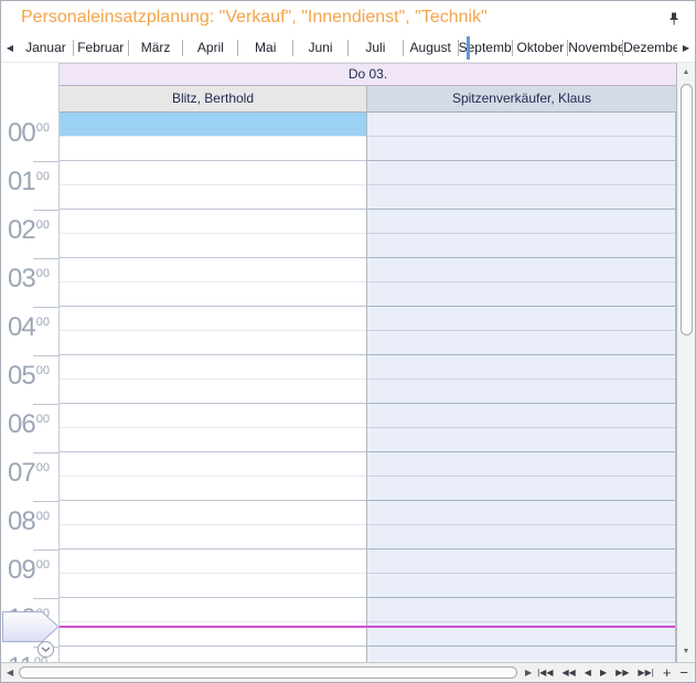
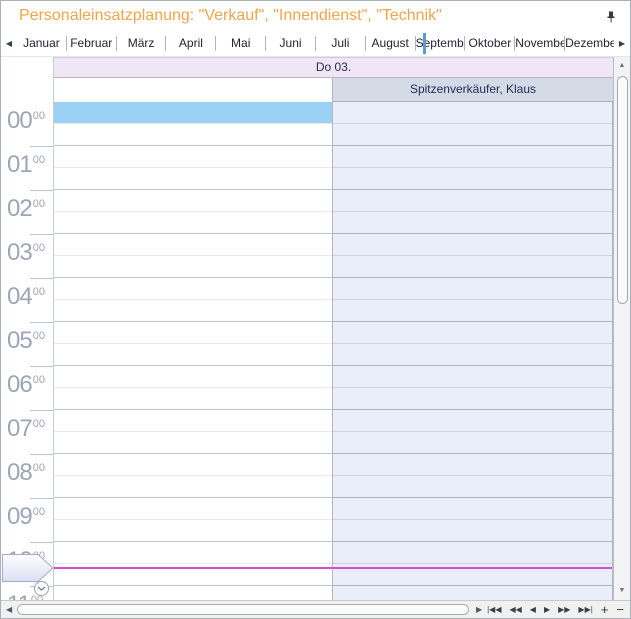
  Personaleinsatzplanung: "Verkauf", "Innendienst", "Technik"
  ◀
  Januar
  Februar
  März
  April
  Mai
  Juni
  Juli
  August
  Septemb
  Oktober
  Novembe
  Dezembe
  ▶
  Do 03.
- Blitz, Berthold
  Spitzenverkäufer, Klaus
  0000
  0100
  0200
  0300
  0400
  0500
  0600
  0700
  0800
  0900
  ◀
  ▶
  |◀◀
  ◀◀
  ◀
  ▶
  ▶▶
  ▶▶|
  +
  −
